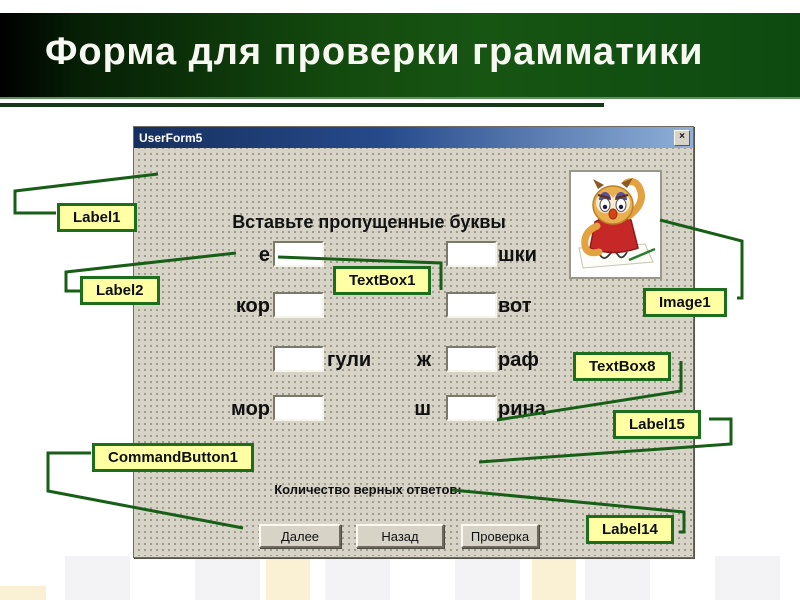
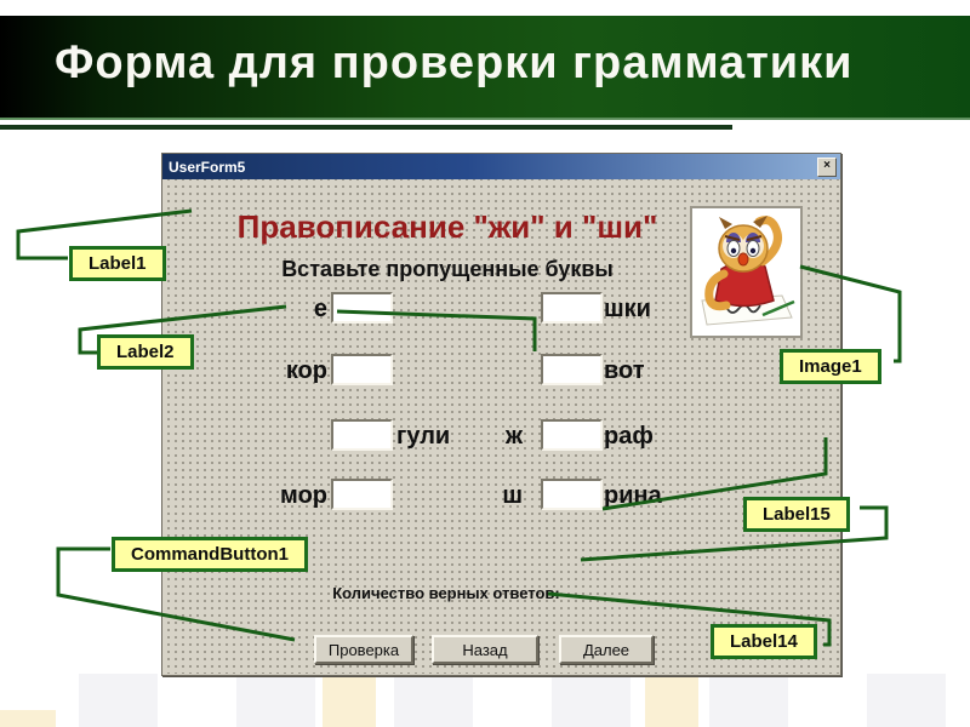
  Форма для проверки грамматики
  UserForm5
  ×
+ Правописание "жи" и "ши"
  Вставьте пропущенные буквы
  е
  шки
  кор
  вот
  гули
  ж
  раф
  мор
  ш
  рина
  Количество верных ответо
- Далее
+ Проверка
  Назад
- Проверка
+ Далее
  Label1
  Label2
- TextBox1
  Image1
- TextBox8
  Label15
  CommandButton1
  Label14
